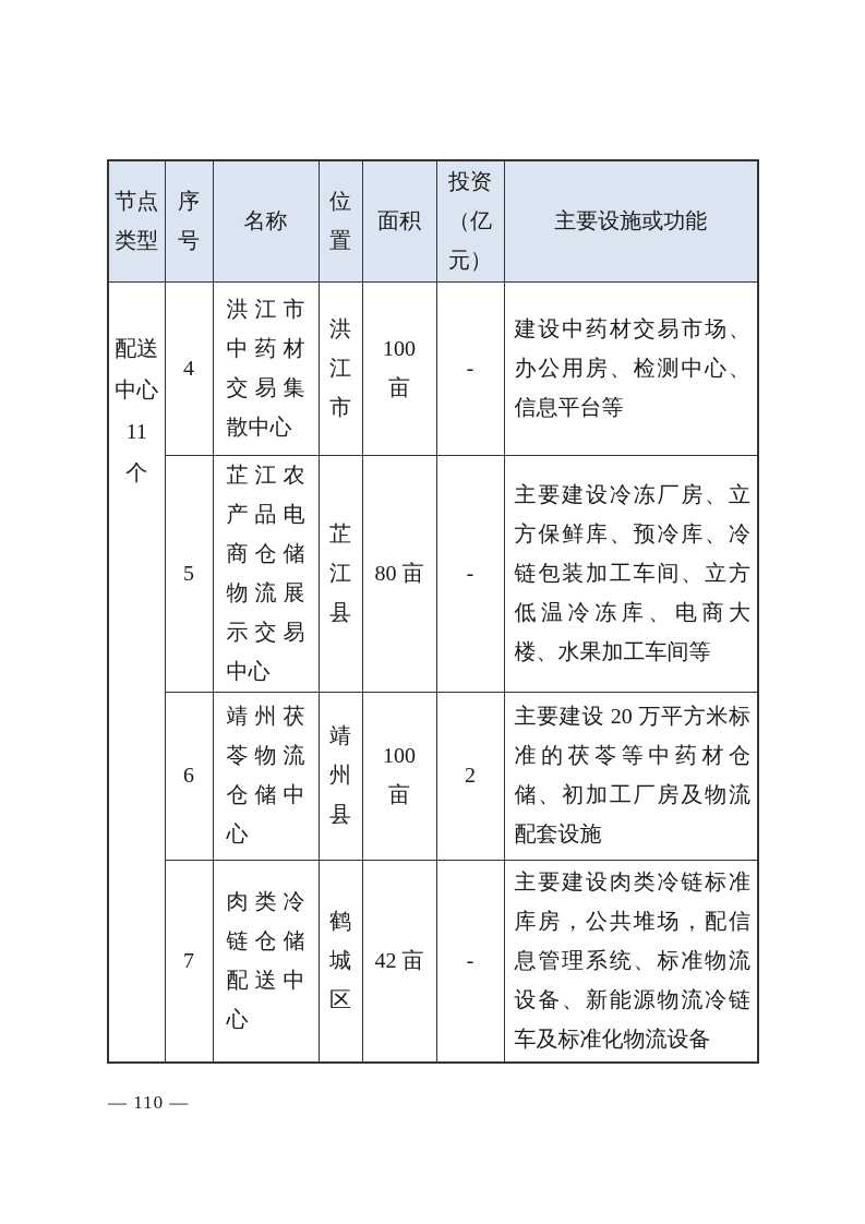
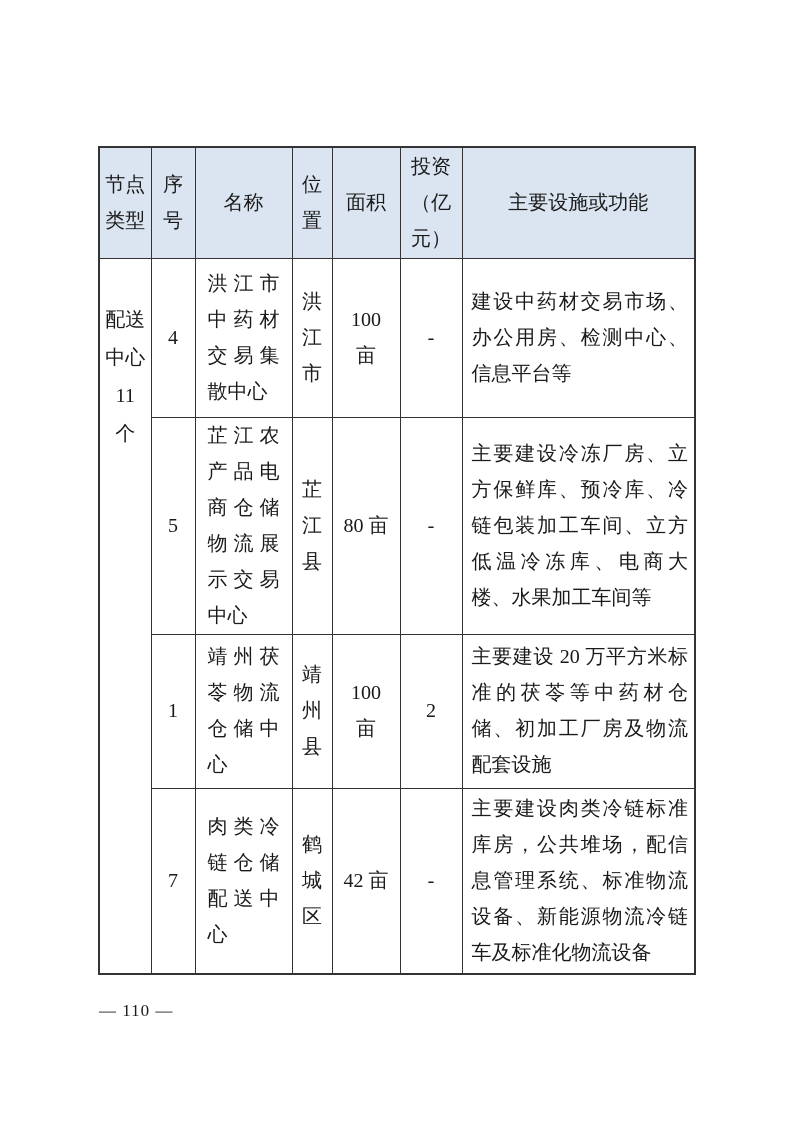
  节点类型	序号	名称	位置	面积	投资（亿元）	主要设施或功能
  配送中心 11 个	4	洪江市中药材交易集散中心	洪江市	100 亩	-	建设中药材交易市场、办公用房、检测中心、信息平台等
  5	芷江农产品电商仓储物流展示交易中心	芷江县	80 亩	-	主要建设冷冻厂房、立方保鲜库、预冷库、冷链包装加工车间、立方低温冷冻库、电商大楼、水果加工车间等
- 6	靖州茯苓物流仓储中心	靖州县	100 亩	2	主要建设 20 万平方米标准的茯苓等中药材仓储、初加工厂房及物流配套设施
+ 1	靖州茯苓物流仓储中心	靖州县	100 亩	2	主要建设 20 万平方米标准的茯苓等中药材仓储、初加工厂房及物流配套设施
  7	肉类冷链仓储配送中心	鹤城区	42 亩	-	主要建设肉类冷链标准库房，公共堆场，配信息管理系统、标准物流设备、新能源物流冷链车及标准化物流设备
  — 110 —
